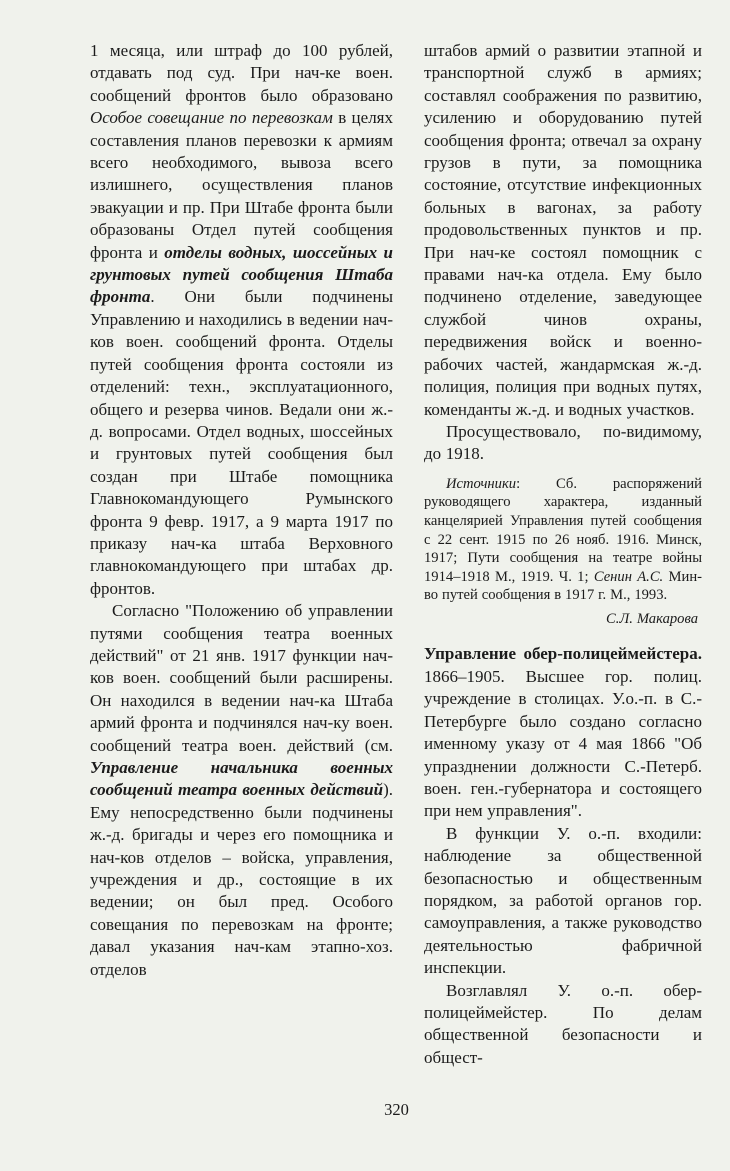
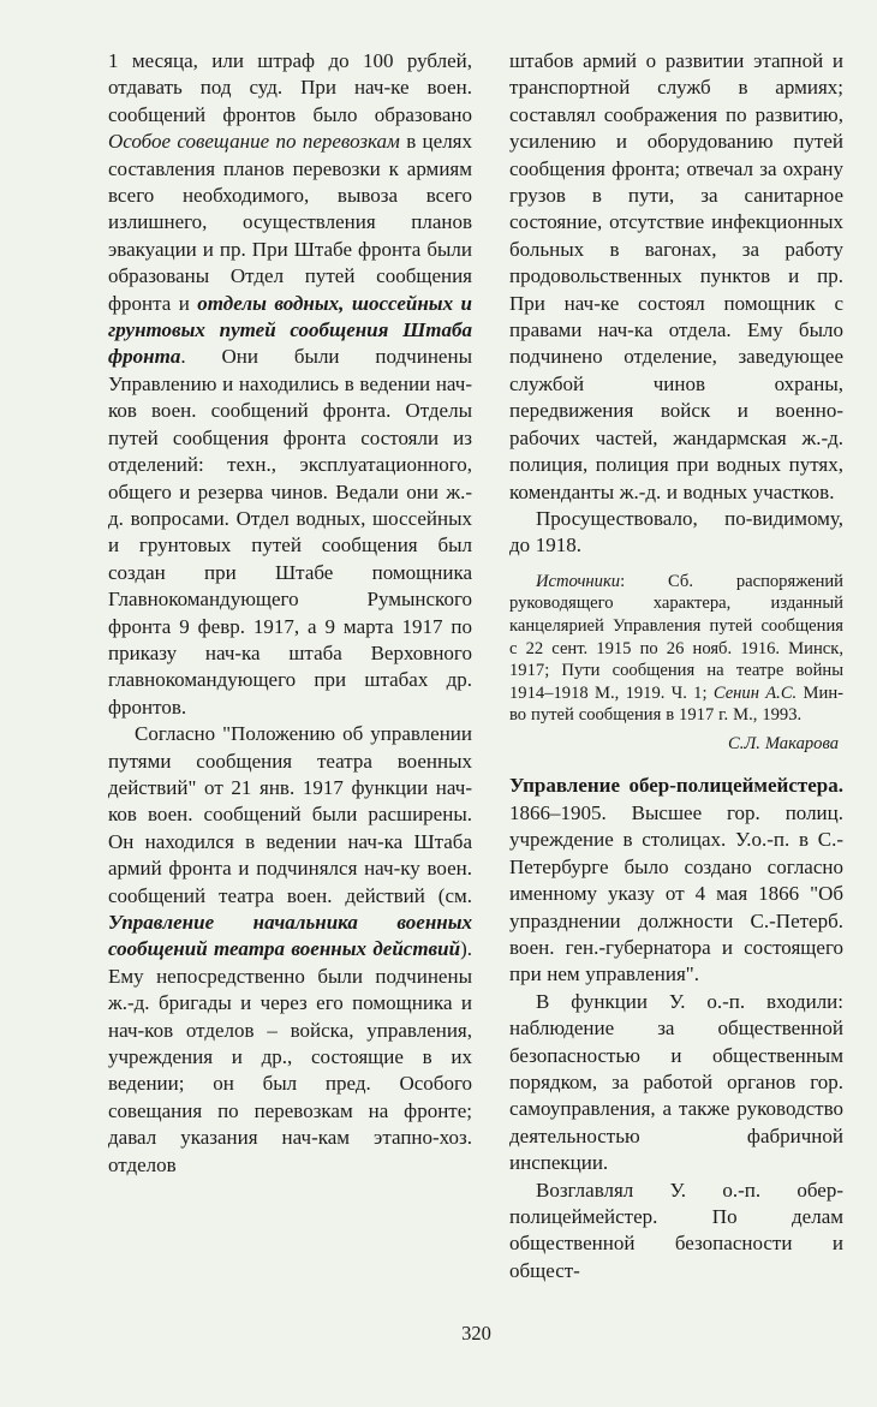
  1 месяца, или штраф до 100 рублей, отдавать под суд. При нач-ке воен. сообщений фронтов было образовано Особое совещание по перевозкам в целях составления планов перевозки к армиям всего необходимого, вывоза всего излишнего, осуществления планов эвакуации и пр. При Штабе фронта были образованы Отдел путей сообщения фронта и отделы водных, шоссейных и грунтовых путей сообщения Штаба фронта. Они были подчинены Управлению и находились в ведении нач-ков воен. сообщений фронта. Отделы путей сообщения фронта состояли из отделений: техн., эксплуатационного, общего и резерва чинов. Ведали они ж.-д. вопросами. Отдел водных, шоссейных и грунтовых путей сообщения был создан при Штабе помощника Главнокомандующего Румынского фронта 9 февр. 1917, а 9 марта 1917 по приказу нач-ка штаба Верховного главнокомандующего при штабах др. фронтов.
  Согласно "Положению об управлении путями сообщения театра военных действий" от 21 янв. 1917 функции нач-ков воен. сообщений были расширены. Он находился в ведении нач-ка Штаба армий фронта и подчинялся нач-ку воен. сообщений театра воен. действий (см. Управление начальника военных сообщений театра военных действий). Ему непосредственно были подчинены ж.-д. бригады и через его помощника и нач-ков отделов – войска, управления, учреждения и др., состоящие в их ведении; он был пред. Особого совещания по перевозкам на фронте; давал указания нач-кам этапно-хоз. отделов
- штабов армий о развитии этапной и транспортной служб в армиях; составлял соображения по развитию, усилению и оборудованию путей сообщения фронта; отвечал за охрану грузов в пути, за помощника состояние, отсутствие инфекционных больных в вагонах, за работу продовольственных пунктов и пр. При нач-ке состоял помощник с правами нач-ка отдела. Ему было подчинено отделение, заведующее службой чинов охраны, передвижения войск и военно-рабочих частей, жандармская ж.-д. полиция, полиция при водных путях, коменданты ж.-д. и водных участков.
+ штабов армий о развитии этапной и транспортной служб в армиях; составлял соображения по развитию, усилению и оборудованию путей сообщения фронта; отвечал за охрану грузов в пути, за санитарное состояние, отсутствие инфекционных больных в вагонах, за работу продовольственных пунктов и пр. При нач-ке состоял помощник с правами нач-ка отдела. Ему было подчинено отделение, заведующее службой чинов охраны, передвижения войск и военно-рабочих частей, жандармская ж.-д. полиция, полиция при водных путях, коменданты ж.-д. и водных участков.
  Просуществовало, по-видимому, до 1918.
  Источники: Сб. распоряжений руководящего характера, изданный канцелярией Управления путей сообщения с 22 сент. 1915 по 26 нояб. 1916. Минск, 1917; Пути сообщения на театре войны 1914–1918 М., 1919. Ч. 1; Сенин А.С. Мин-во путей сообщения в 1917 г. М., 1993.
  С.Л. Макарова
  Управление обер-полицеймейстера. 1866–1905. Высшее гор. полиц. учреждение в столицах. У.о.-п. в С.-Петербурге было создано согласно именному указу от 4 мая 1866 "Об упразднении должности С.-Петерб. воен. ген.-губернатора и состоящего при нем управления".
  В функции У. о.-п. входили: наблюдение за общественной безопасностью и общественным порядком, за работой органов гор. самоуправления, а также руководство деятельностью фабричной инспекции.
  Возглавлял У. о.-п. обер-полицеймейстер. По делам общественной безопасности и общест-
  320
